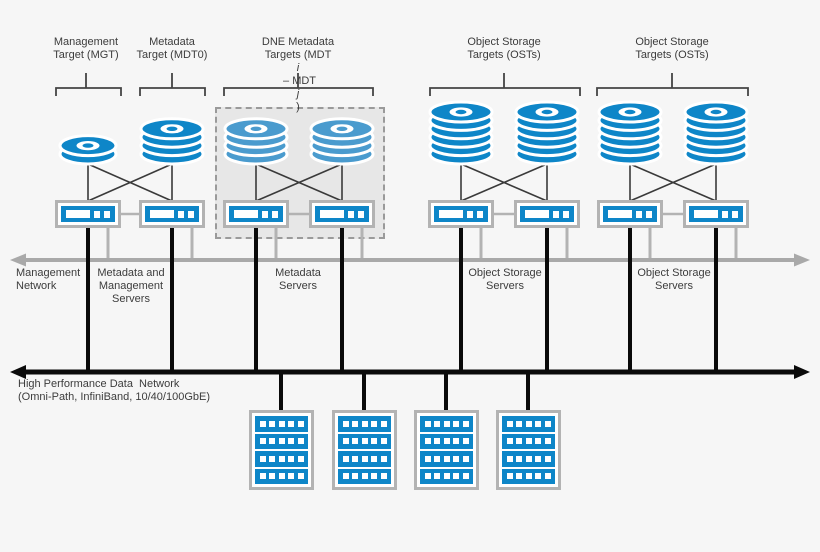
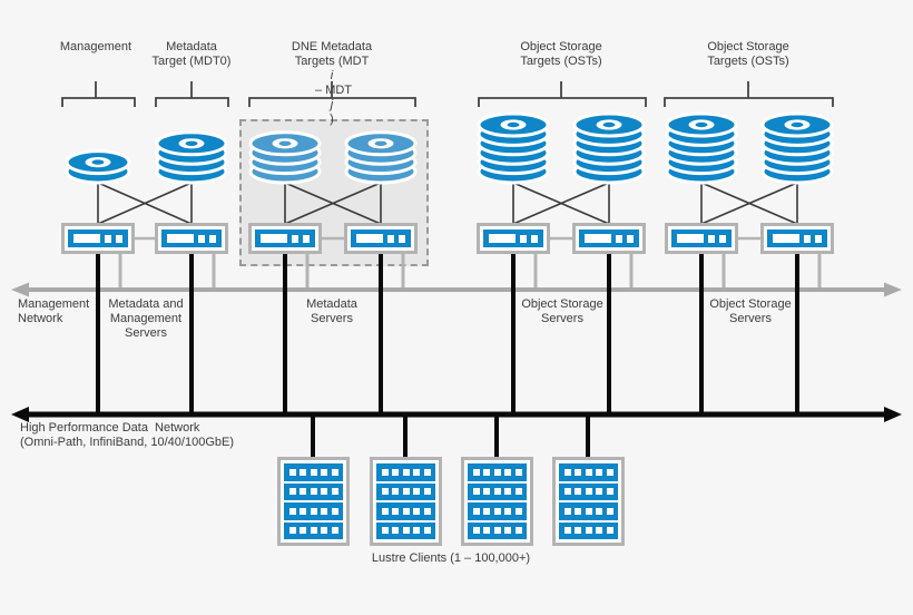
  Management
- Target (MGT)
  Metadata
  Target (MDT0)
  DNE Metadata
  Targets (MDT
  i
  – MDT
  j
  )
  Object Storage
  Targets (OSTs)
  Object Storage
  Targets (OSTs)
  Management
  Network
  Metadata and
  Management
  Servers
  Metadata
  Servers
  Object Storage
  Servers
  Object Storage
  Servers
  High Performance Data Network
  (Omni-Path, InfiniBand, 10/40/100GbE)
+ Lustre Clients (1 – 100,000+)
